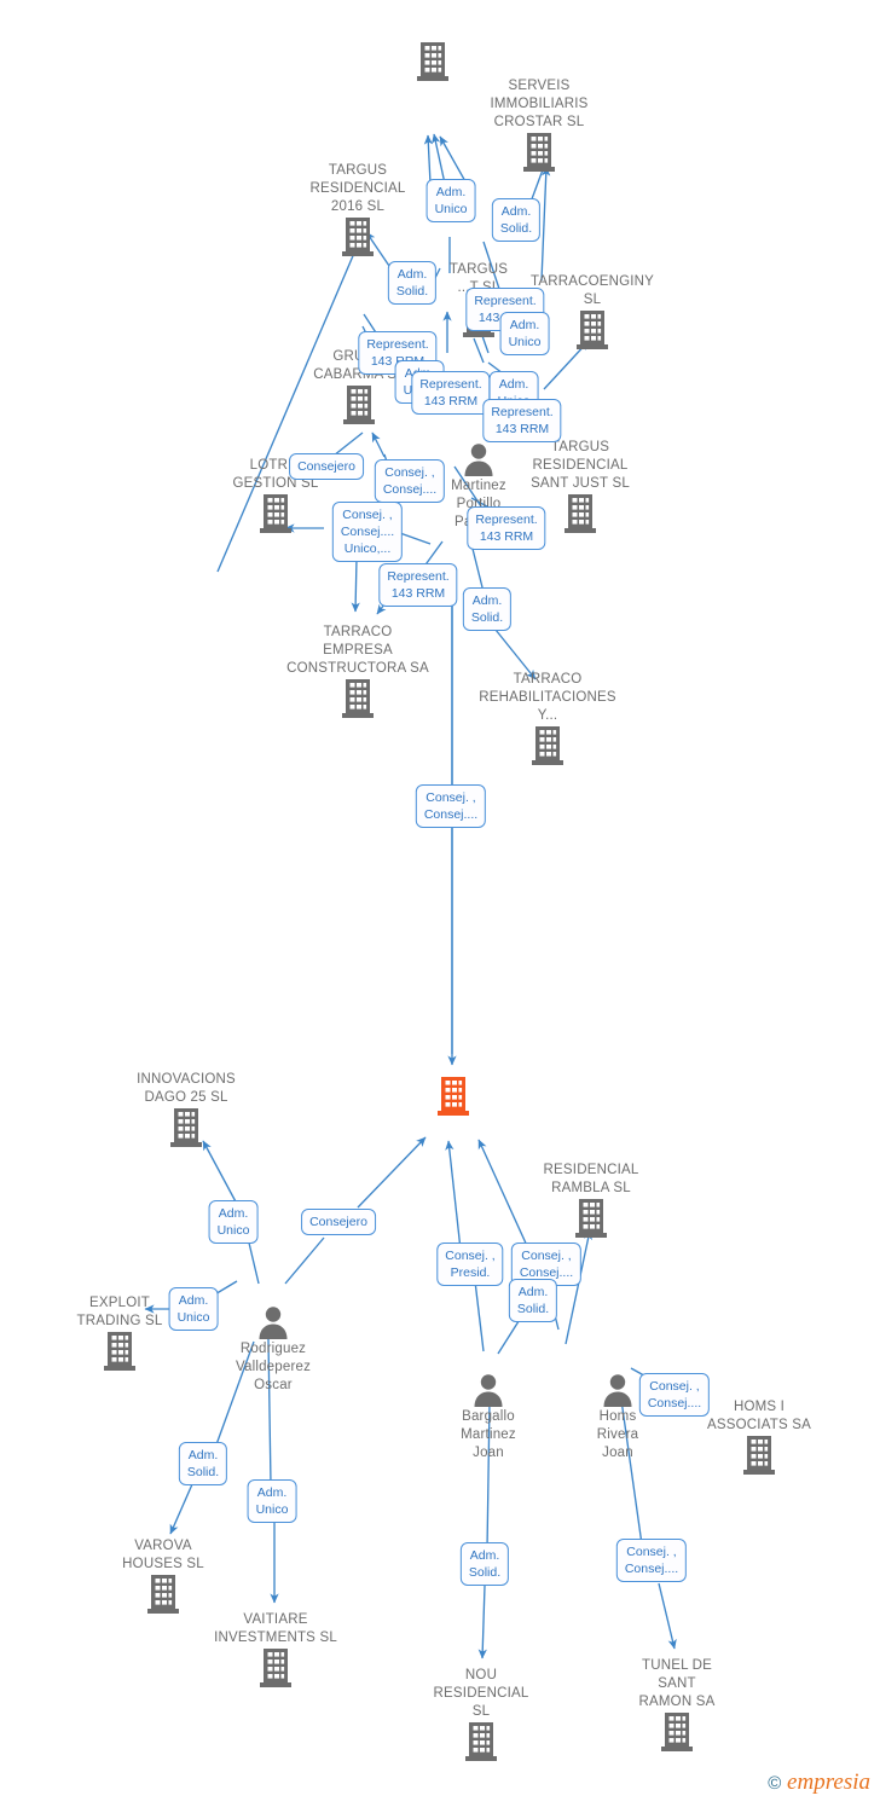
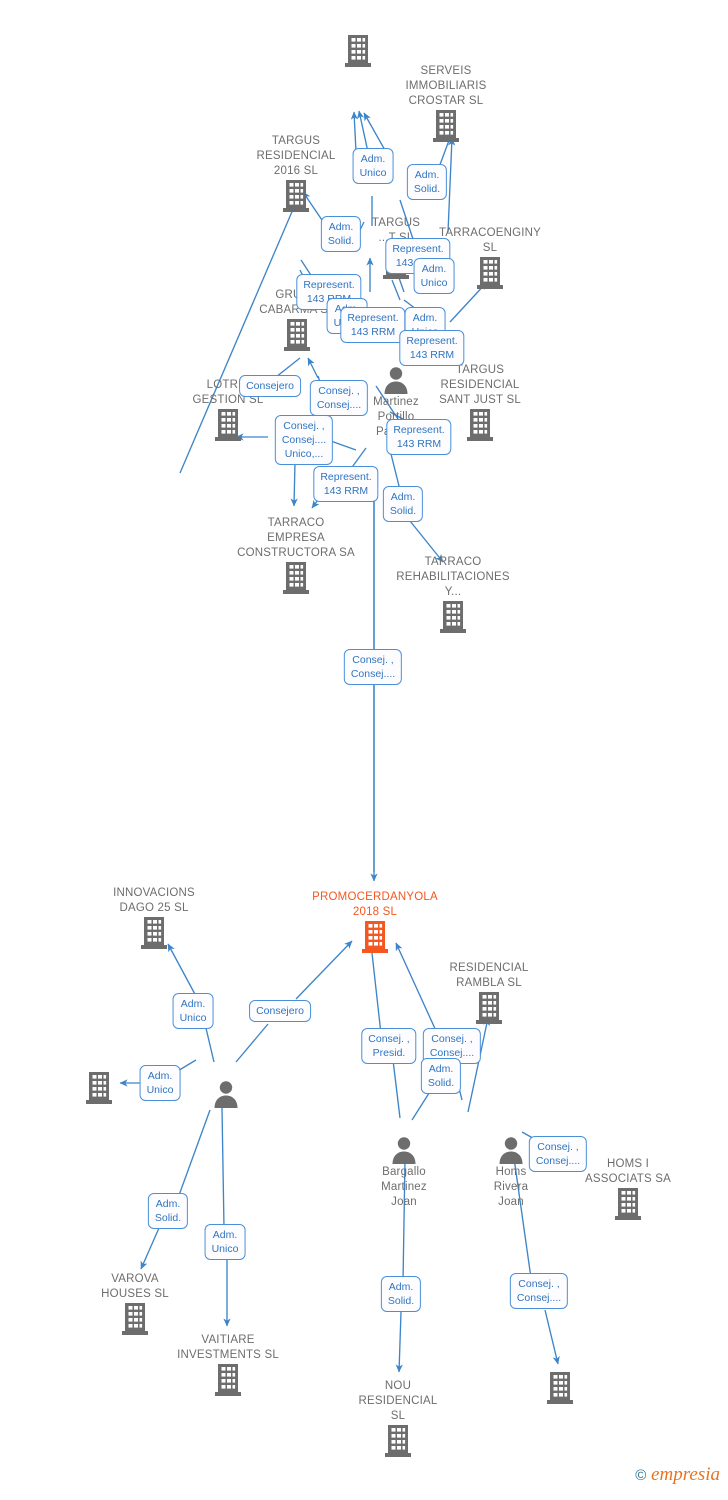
  SERVEIS
  IMMOBILIARIS
  CROSTAR SL
  TARGUS
  RESIDENCIAL
  2016 SL
  TARGUS
  TARRACOENGINY
  SL
  CABARMA S
  GESTION SL
  Martinez
  Portillo
  TARGUS
  RESIDENCIAL
  SANT JUST SL
  TARRACO
  EMPRESA
  CONSTRUCTORA SA
  TARRACO
  REHABILITACIONES
  Y...
+ PROMOCERDANYOLA
+ 2018 SL
  INNOVACIONS
  DAGO 25 SL
  RESIDENCIAL
  RAMBLA SL
- EXPLOIT
- TRADING SL
- Rodriguez
- Valldeperez
- Oscar
  Bargallo
  Martinez
  Joan
  Homs
  Rivera
  Joan
  HOMS I
  ASSOCIATS SA
  VAROVA
  HOUSES SL
  VAITIARE
  INVESTMENTS SL
  NOU
  RESIDENCIAL
  SL
- TUNEL DE
- SANT
- RAMON SA
  Adm.
  Unico
  Adm.
  Solid.
  Adm.
  Solid.
  Represent.
  Adm.
  Unico
  Represent.
  Represent.
  143 RRM
  Adm.
  Represent.
  143 RRM
  Consejero
  Consej. ,
  Consej....
  Consej. ,
  Consej....
  Unico,...
  Represent.
  143 RRM
  Represent.
  143 RRM
  Adm.
  Solid.
  Consej. ,
  Consej....
  Adm.
  Unico
  Consejero
  Consej. ,
  Presid.
  Consej. ,
  Consej....
  Adm.
  Solid.
  Adm.
  Unico
  Consej. ,
  Consej....
  Adm.
  Solid.
  Adm.
  Unico
  Adm.
  Solid.
  Consej. ,
  Consej....
  © empresia
